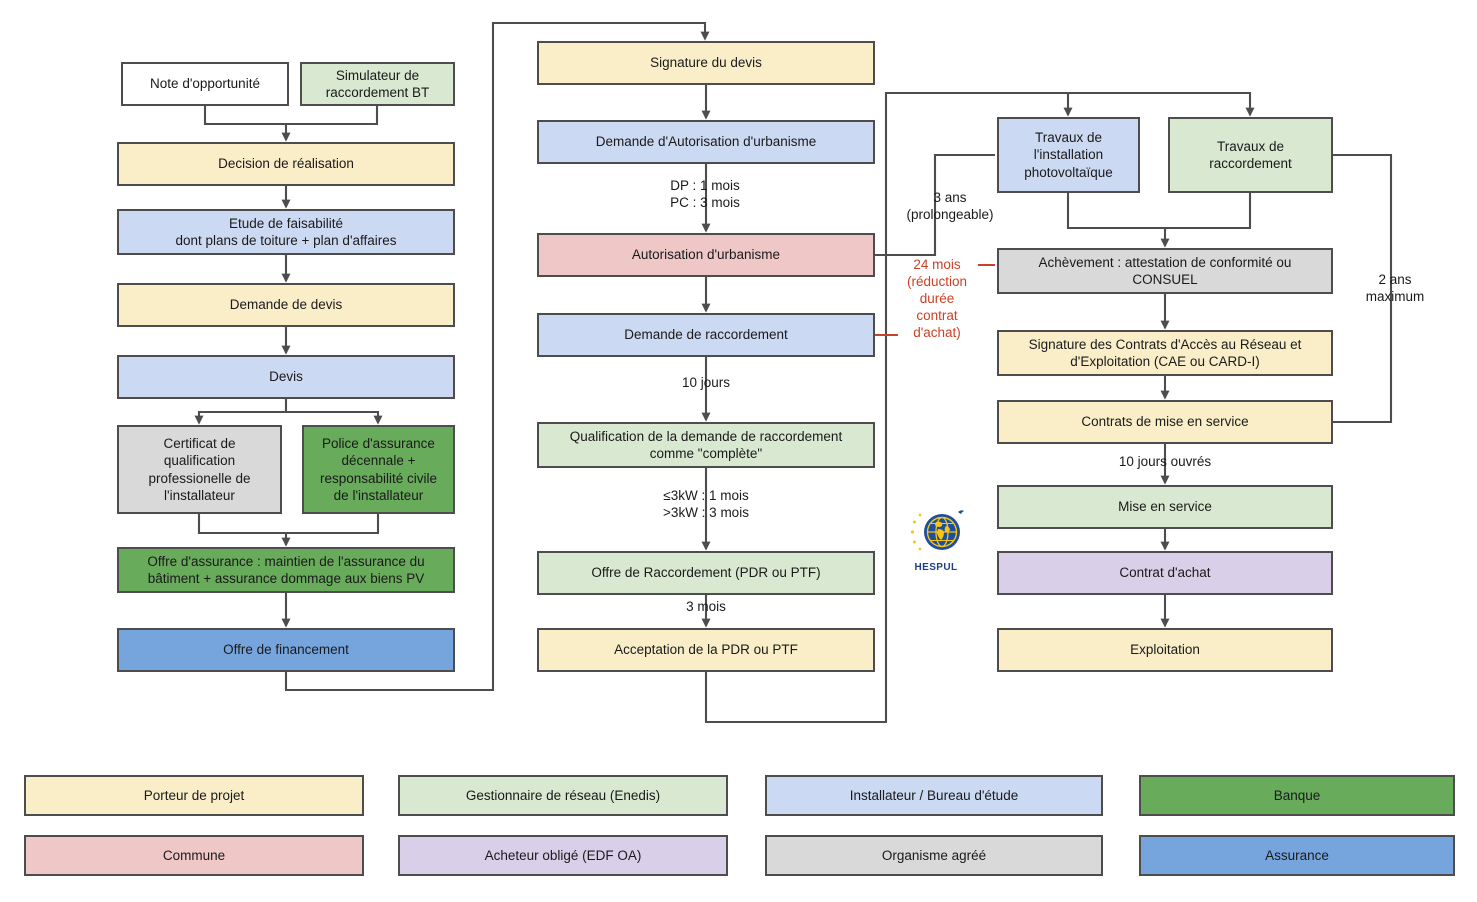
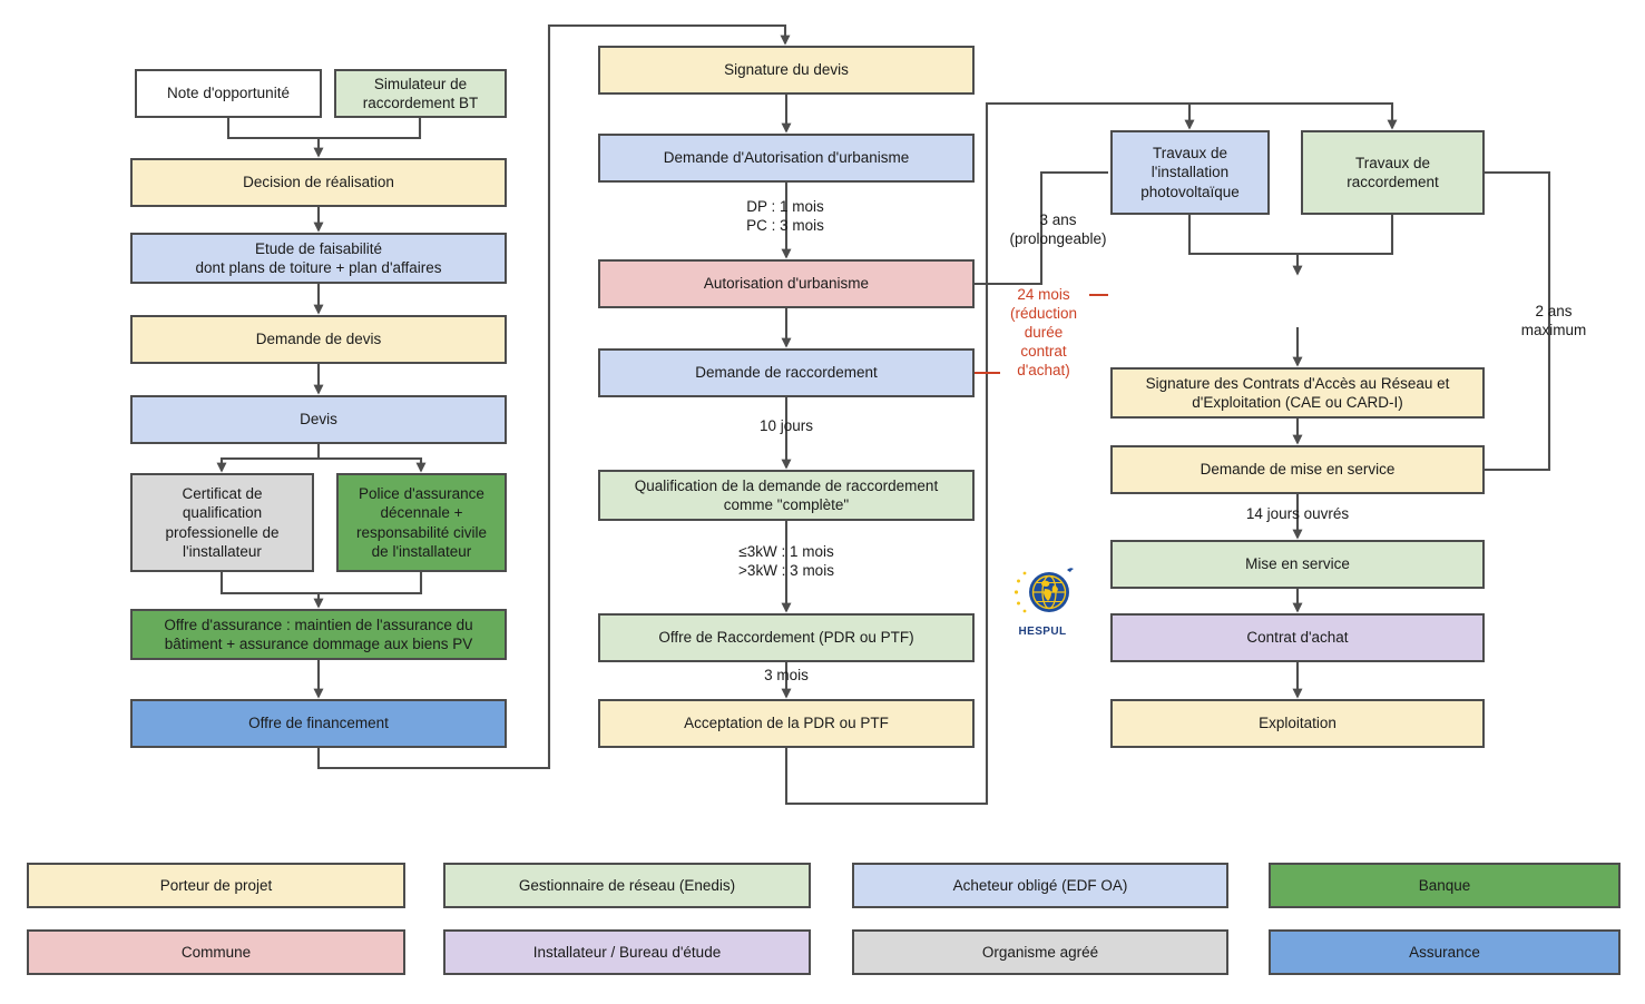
  Note d'opportunité
  Simulateur de
  raccordement BT
  Decision de réalisation
  Etude de faisabilité
  dont plans de toiture + plan d'affaires
  Demande de devis
  Devis
  Certificat de
  qualification
  professionelle de
  l'installateur
  Police d'assurance
  décennale +
  responsabilité civile
  de l'installateur
  Offre d'assurance : maintien de l'assurance du
  bâtiment + assurance dommage aux biens PV
  Offre de financement
  Signature du devis
  Demande d'Autorisation d'urbanisme
  Autorisation d'urbanisme
  Demande de raccordement
  Qualification de la demande de raccordement
  comme "complète"
  Offre de Raccordement (PDR ou PTF)
  Acceptation de la PDR ou PTF
  Travaux de
  l'installation
  photovoltaïque
  Travaux de
  raccordement
- Achèvement : attestation de conformité ou
- CONSUEL
  Signature des Contrats d'Accès au Réseau et
  d'Exploitation (CAE ou CARD-I)
- Contrats de mise en service
+ Demande de mise en service
  Mise en service
  Contrat d'achat
  Exploitation
  DP : 1 mois
  PC : 3 mois
  10 jours
  ≤3kW : 1 mois
  >3kW : 3 mois
  3 mois
  3 ans
  (prolongeable)
  24 mois
  (réduction
  durée
  contrat
  d'achat)
  2 ans
  maximum
- 10 jours ouvrés
+ 14 jours ouvrés
  HESPUL
  Porteur de projet
  Gestionnaire de réseau (Enedis)
- Installateur / Bureau d'étude
+ Acheteur obligé (EDF OA)
  Banque
  Commune
- Acheteur obligé (EDF OA)
+ Installateur / Bureau d'étude
  Organisme agréé
  Assurance
